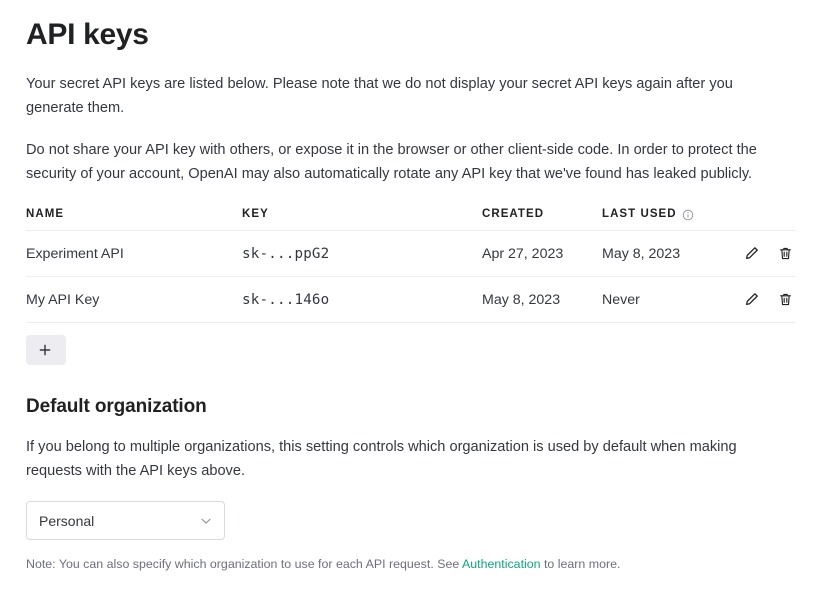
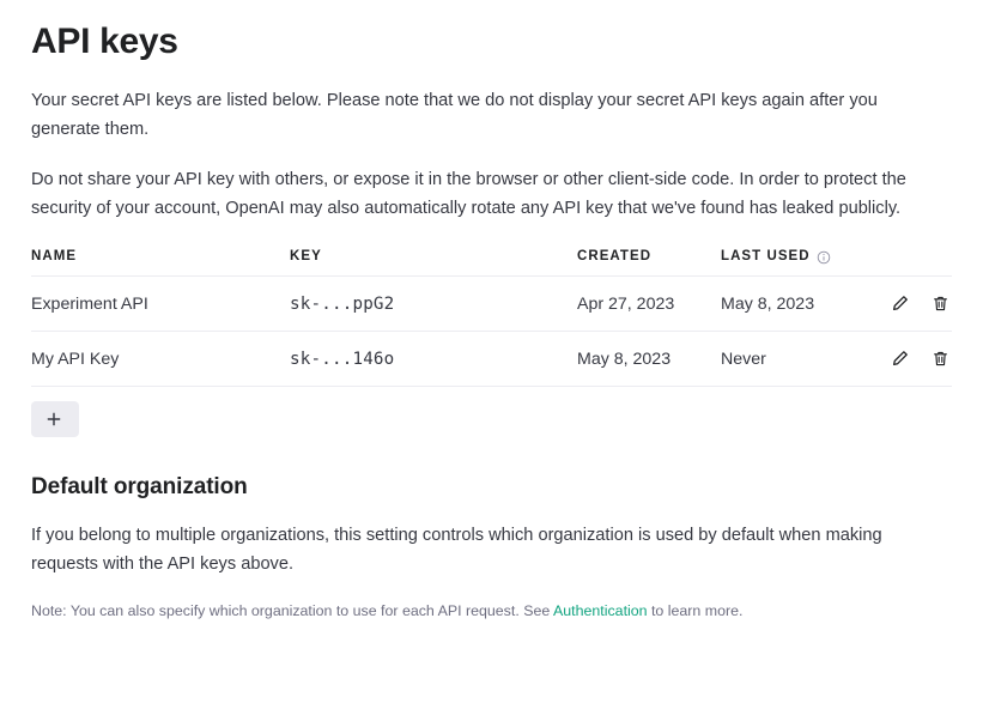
  API keys
  Your secret API keys are listed below. Please note that we do not display your secret API keys again after you generate them.
  Do not share your API key with others, or expose it in the browser or other client-side code. In order to protect the security of your account, OpenAI may also automatically rotate any API key that we've found has leaked publicly.
  NAME	KEY	CREATED	LAST USED
  Experiment API	sk-...ppG2	Apr 27, 2023	May 8, 2023
  My API Key	sk-...146o	May 8, 2023	Never
  Default organization
  If you belong to multiple organizations, this setting controls which organization is used by default when making requests with the API keys above.
- Personal
  Note: You can also specify which organization to use for each API request. See Authentication to learn more.
